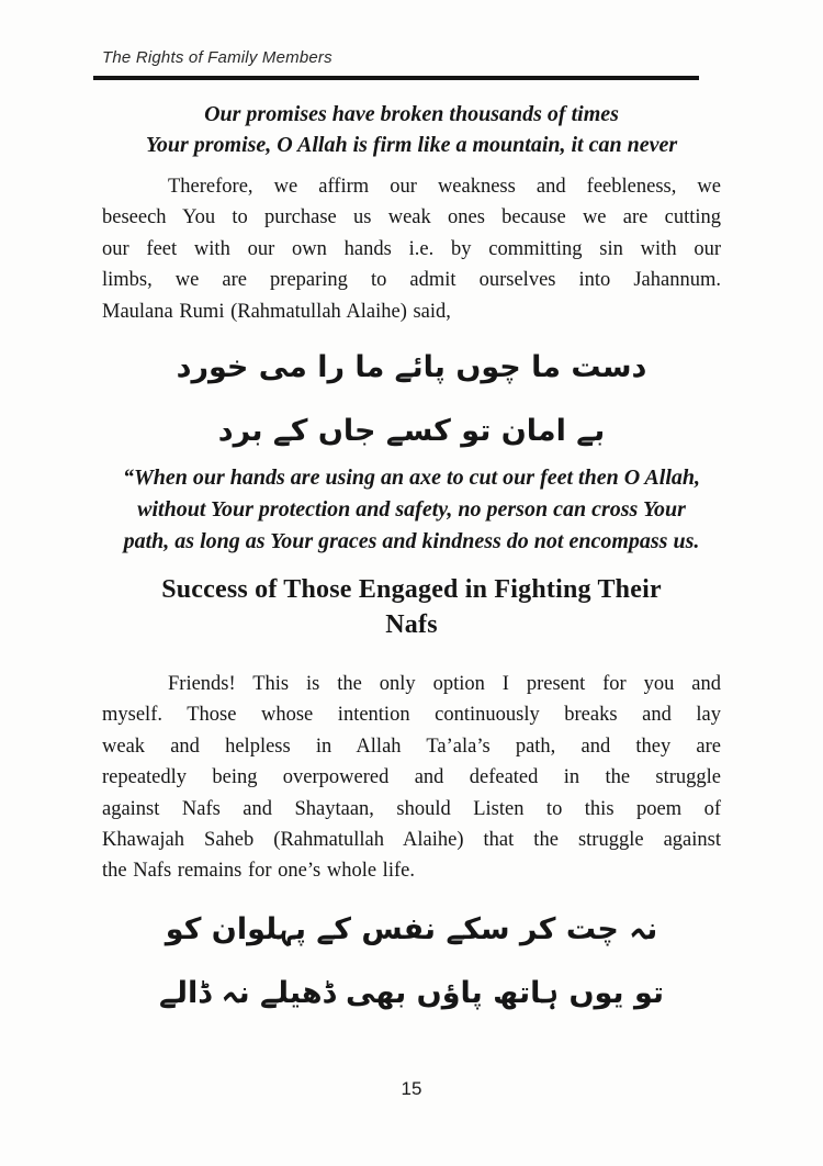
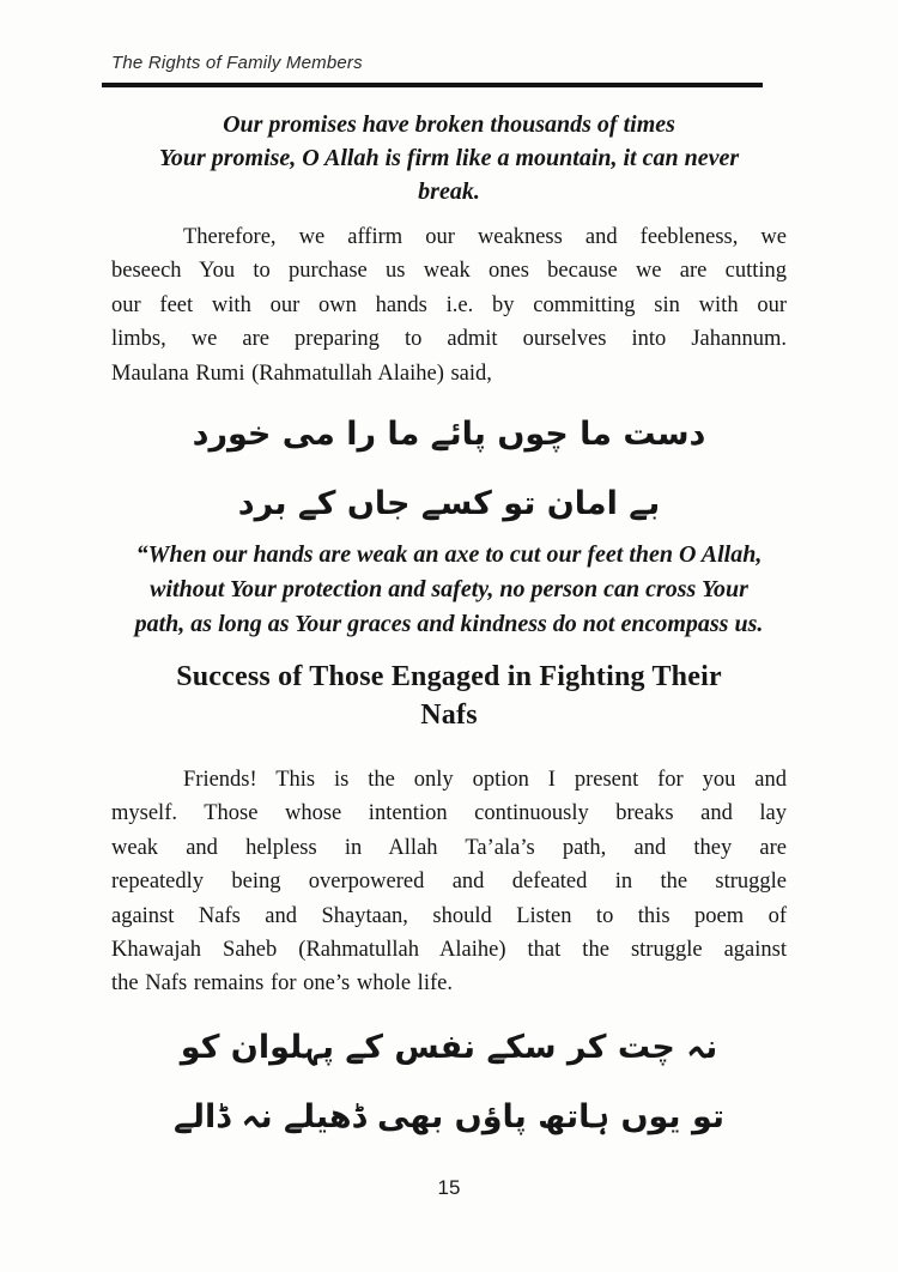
  The Rights of Family Members
  Our promises have broken thousands of times
  Your promise, O Allah is firm like a mountain, it can never
+ break.
  Therefore, we affirm our weakness and feebleness, we
  beseech You to purchase us weak ones because we are cutting
  our feet with our own hands i.e. by committing sin with our
  limbs, we are preparing to admit ourselves into Jahannum.
  Maulana Rumi (Rahmatullah Alaihe) said,
  دست ما چوں پائے ما را می خورد
  بے امان تو کسے جاں کے برد
- “When our hands are using an axe to cut our feet then O Allah,
+ “When our hands are weak an axe to cut our feet then O Allah,
  without Your protection and safety, no person can cross Your
  path, as long as Your graces and kindness do not encompass us.
  Success of Those Engaged in Fighting Their
  Nafs
  Friends! This is the only option I present for you and
  myself. Those whose intention continuously breaks and lay
  weak and helpless in Allah Ta’ala’s path, and they are
  repeatedly being overpowered and defeated in the struggle
  against Nafs and Shaytaan, should Listen to this poem of
  Khawajah Saheb (Rahmatullah Alaihe) that the struggle against
  the Nafs remains for one’s whole life.
  نہ چت کر سکے نفس کے پہلوان کو
  تو یوں ہاتھ پاؤں بھی ڈھیلے نہ ڈالے
  15
